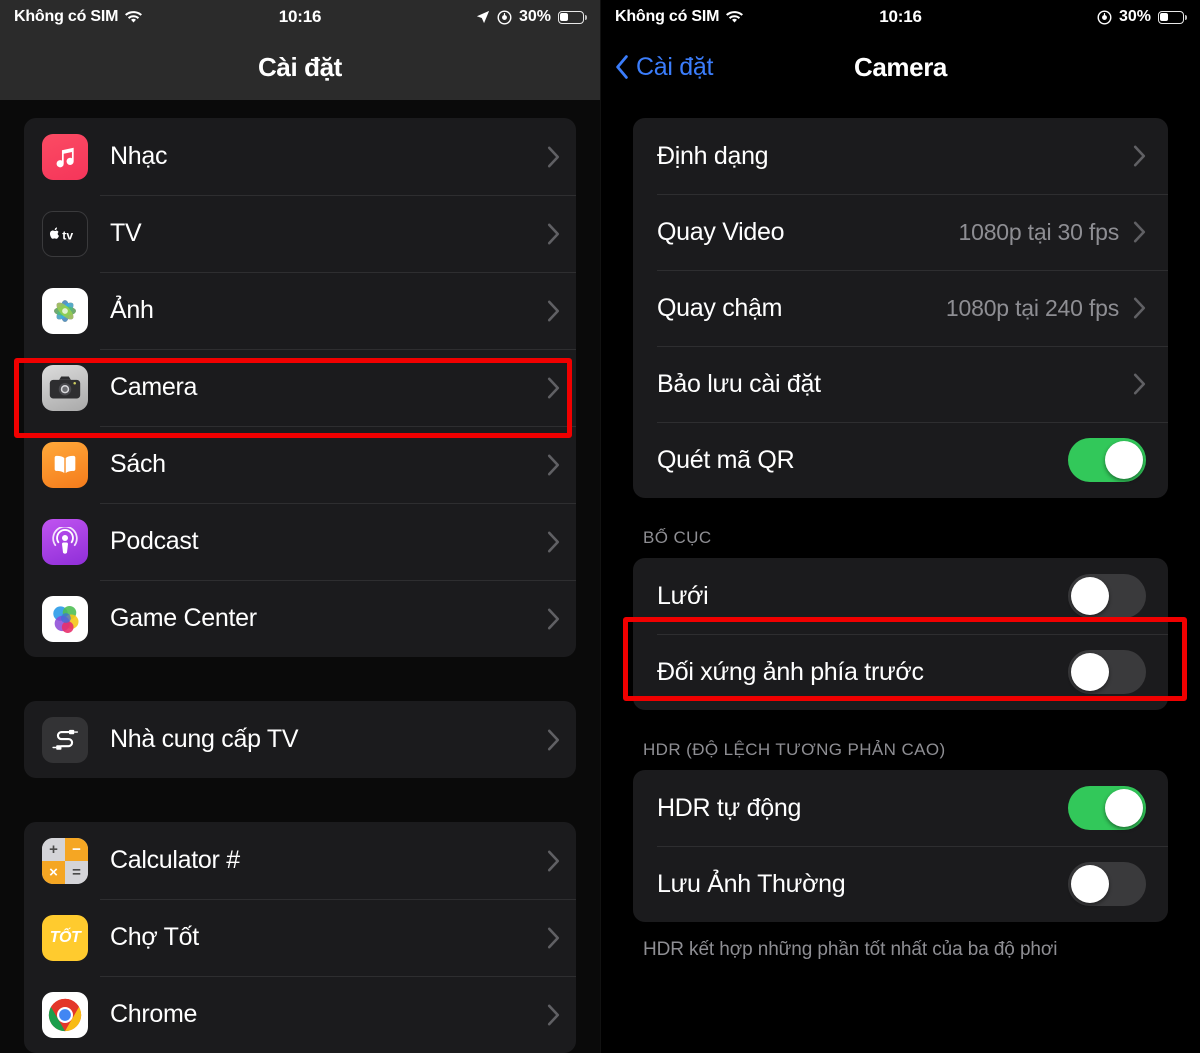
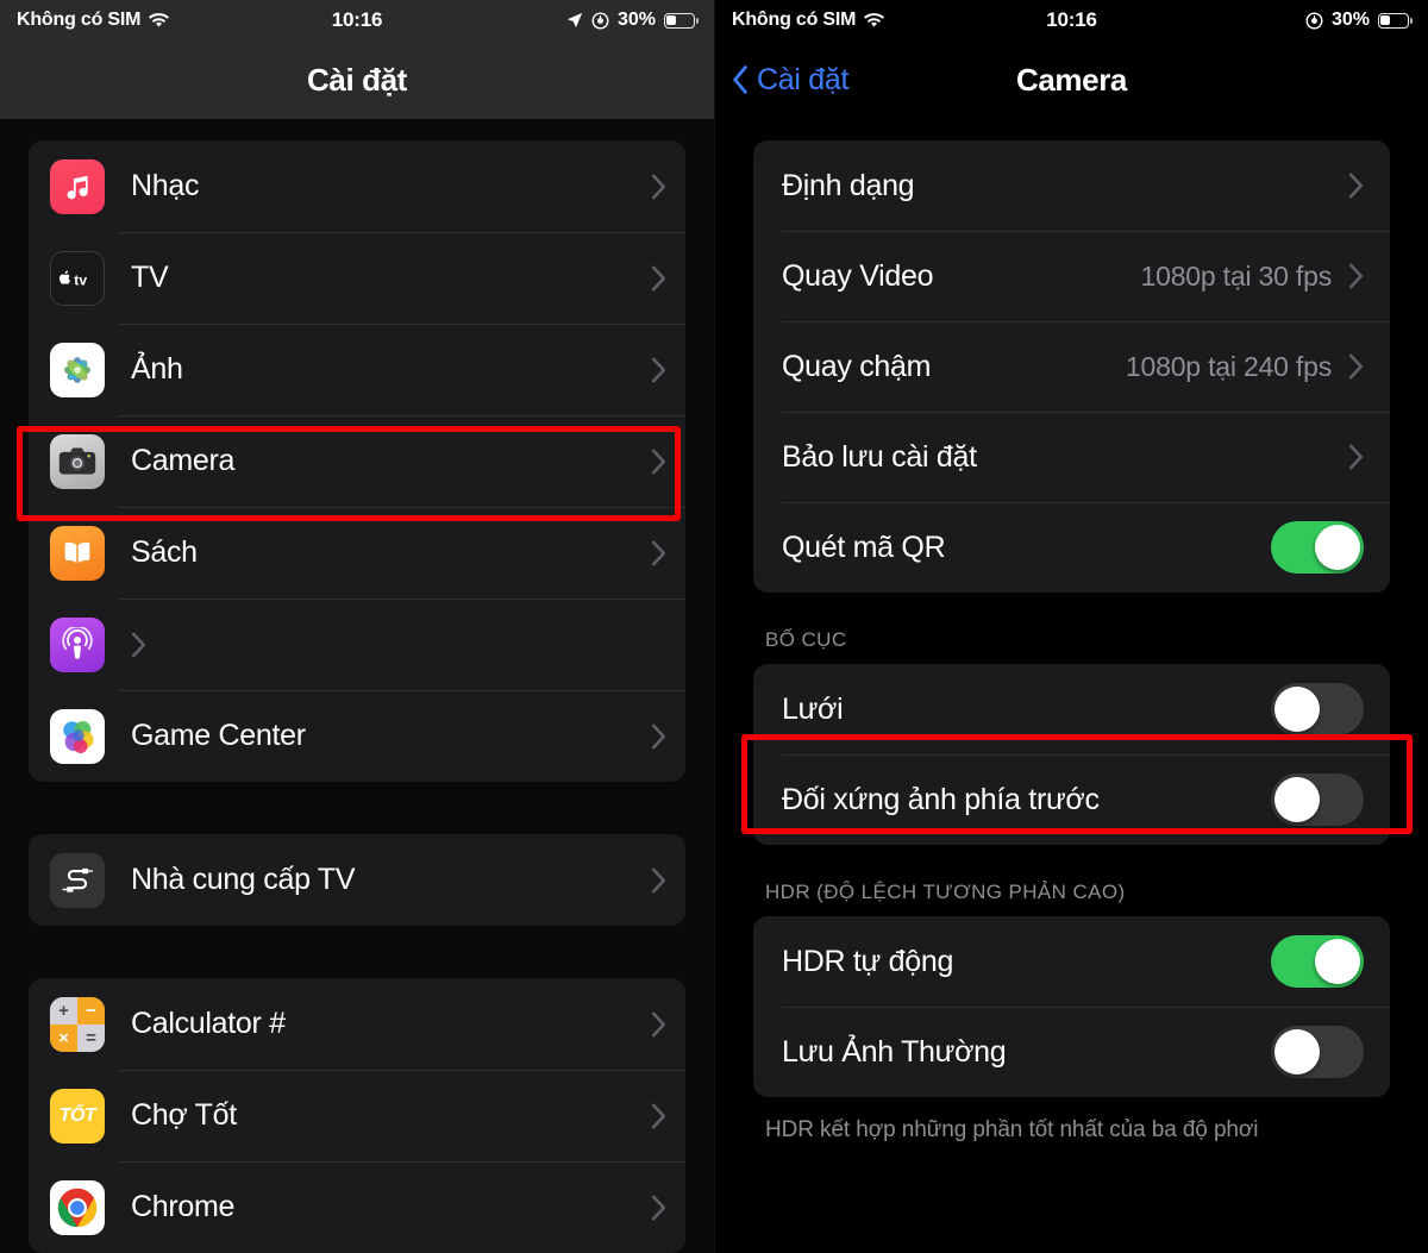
  Không có SIM
  10:16
  30%
  Cài đặt
  Nhạc
  tv
  TV
  Ảnh
  Camera
  Sách
- Podcast
  Game Center
  Nhà cung cấp TV
  +
  −
  ×
  =
  Calculator #
  TỐT
  Chợ Tốt
  Chrome
  Không có SIM
  10:16
  30%
  Cài đặt
  Camera
  Định dạng
  Quay Video
  1080p tại 30 fps
  Quay chậm
  1080p tại 240 fps
  Bảo lưu cài đặt
  Quét mã QR
  BỐ CỤC
  Lưới
  Đối xứng ảnh phía trước
  HDR (ĐỘ LỆCH TƯƠNG PHẢN CAO)
  HDR tự động
  Lưu Ảnh Thường
  HDR kết hợp những phần tốt nhất của ba độ phơi
